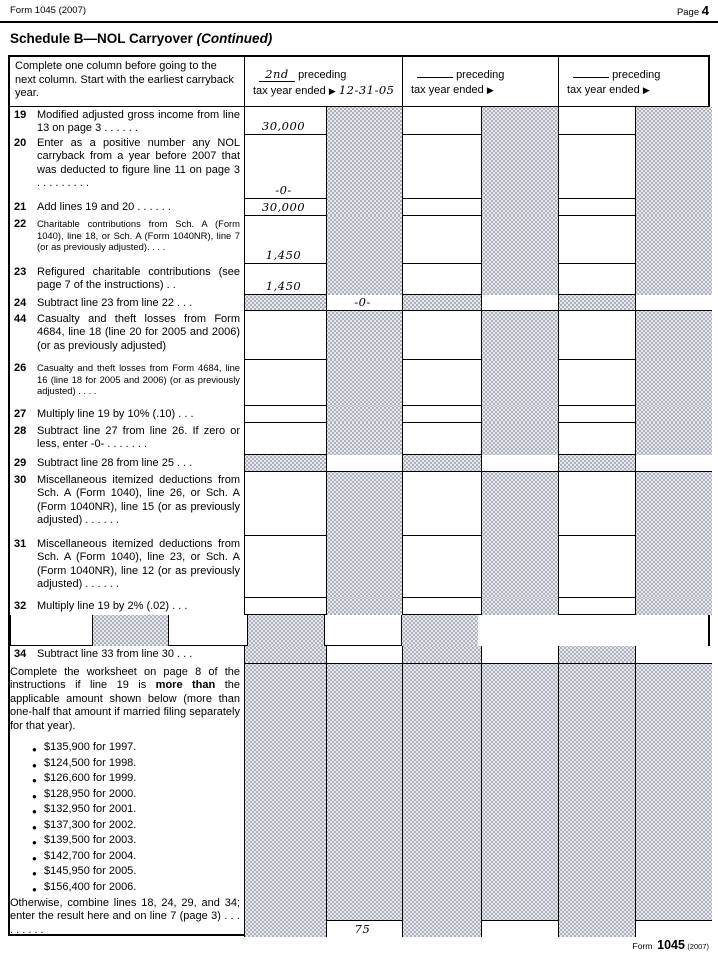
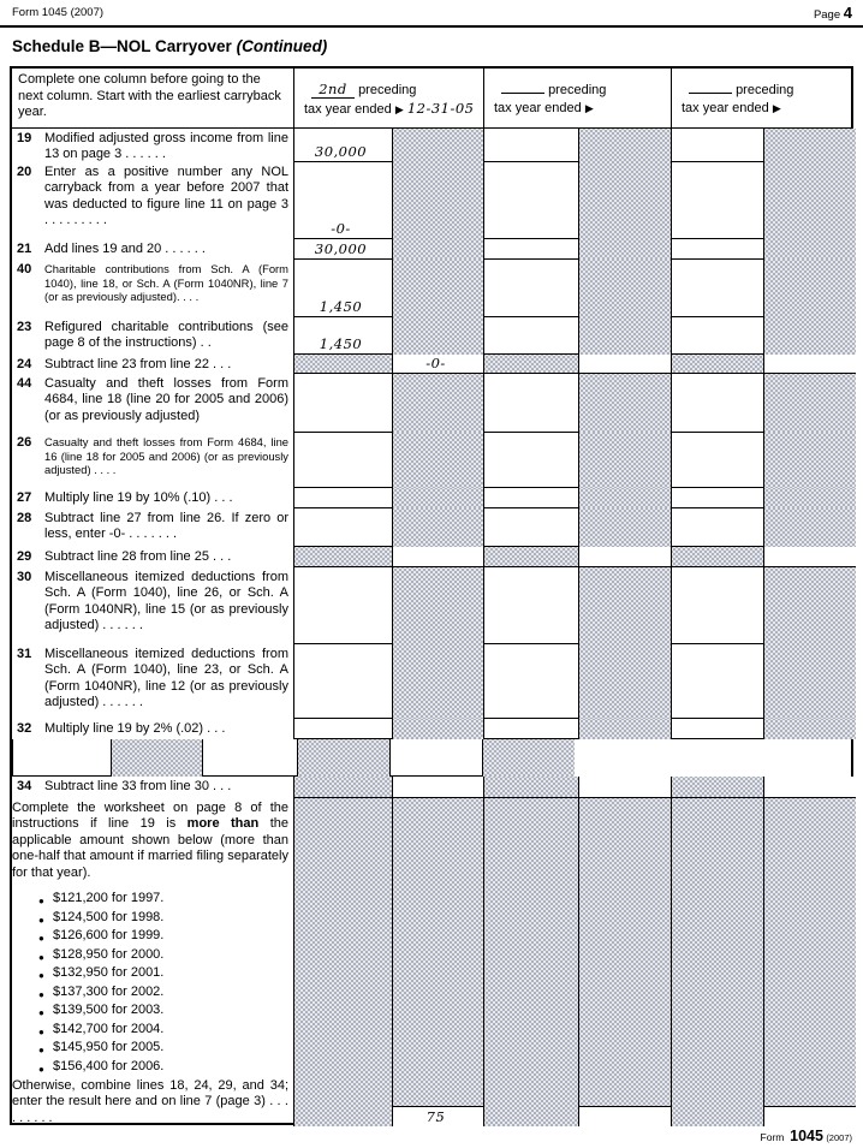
  Form 1045 (2007)
  Page 4
  Schedule B—NOL Carryover (Continued)
  Complete one column before going to the next column. Start with the earliest carryback year.
  2nd preceding
  tax year ended ▶ 12-31-05
  preceding
  tax year ended ▶
  preceding
  tax year ended ▶
  19
  Modified adjusted gross income from line 13 on page 3 . . . . . .
  30,000
  20
  Enter as a positive number any NOL carryback from a year before 2007 that was deducted to figure line 11 on page 3 . . . . . . . . .
  -0-
  21
  Add lines 19 and 20 . . . . . .
  30,000
- 22
+ 40
  Charitable contributions from Sch. A (Form 1040), line 18, or Sch. A (Form 1040NR), line 7 (or as previously adjusted). . . .
  1,450
  23
- Refigured charitable contributions (see page 7 of the instructions) . .
+ Refigured charitable contributions (see page 8 of the instructions) . .
  1,450
  24
  Subtract line 23 from line 22 . . .
  -0-
  44
  Casualty and theft losses from Form 4684, line 18 (line 20 for 2005 and 2006) (or as previously adjusted)
  26
  Casualty and theft losses from Form 4684, line 16 (line 18 for 2005 and 2006) (or as previously adjusted) . . . .
  27
  Multiply line 19 by 10% (.10) . . .
  28
  Subtract line 27 from line 26. If zero or less, enter -0- . . . . . . .
  29
  Subtract line 28 from line 25 . . .
  30
  Miscellaneous itemized deductions from Sch. A (Form 1040), line 26, or Sch. A (Form 1040NR), line 15 (or as previously adjusted) . . . . . .
  31
  Miscellaneous itemized deductions from Sch. A (Form 1040), line 23, or Sch. A (Form 1040NR), line 12 (or as previously adjusted) . . . . . .
  32
  Multiply line 19 by 2% (.02) . . .
  34
  Subtract line 33 from line 30 . . .
  Complete the worksheet on page 8 of the instructions if line 19 is more than the applicable amount shown below (more than one-half that amount if married filing separately for that year).
  ●
- $135,900 for 1997.
+ $121,200 for 1997.
  ●
  $124,500 for 1998.
  ●
  $126,600 for 1999.
  ●
  $128,950 for 2000.
  ●
  $132,950 for 2001.
  ●
  $137,300 for 2002.
  ●
  $139,500 for 2003.
  ●
  $142,700 for 2004.
  ●
  $145,950 for 2005.
  ●
  $156,400 for 2006.
  Otherwise, combine lines 18, 24, 29, and 34; enter the result here and on line 7 (page 3) . . . . . . . . .
  75
  Form 1045 (2007)
